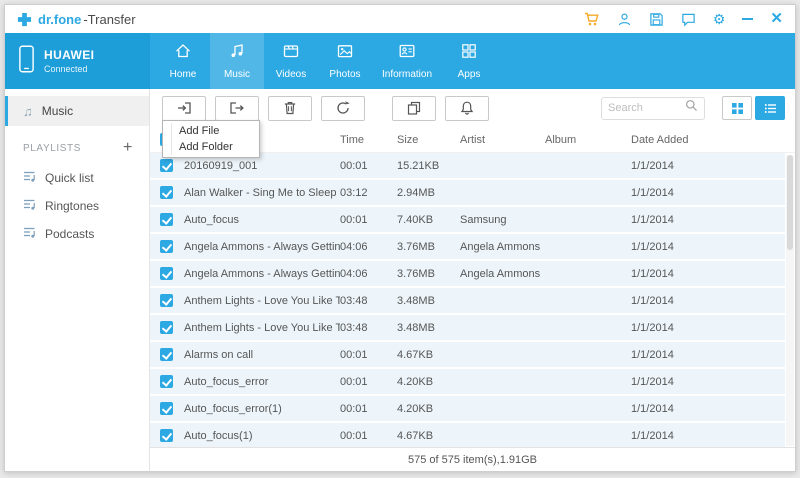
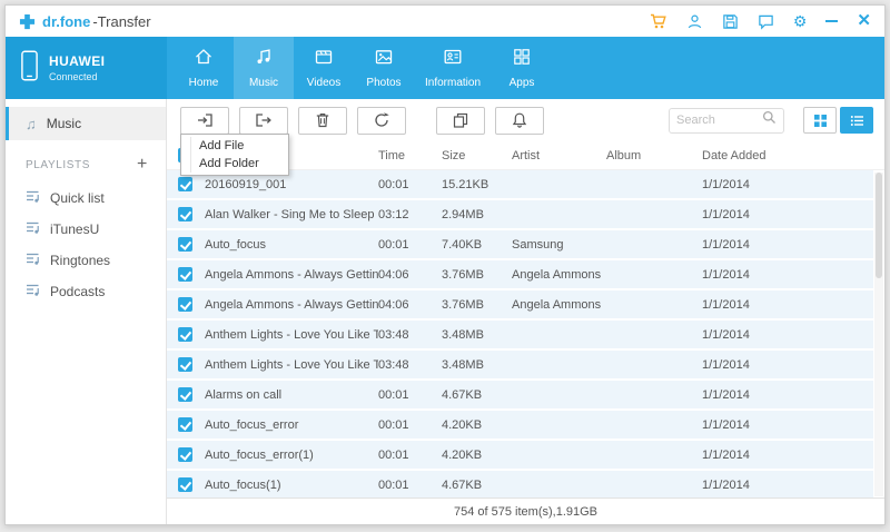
  dr.fone
  -Transfer
  ⚙
  ✕
  HUAWEI
  Connected
  Home
  Music
  Videos
  Photos
  Information
  Apps
  ♫
  Music
  PLAYLISTS
  +
  Quick list
+ iTunesU
  Ringtones
  Podcasts
  Search
  Add File
  Add Folder
  Time
  Size
  Artist
  Album
  Date Added
  20160919_001
  00:01
  15.21KB
  1/1/2014
  Alan Walker - Sing Me to Sleep
  03:12
  2.94MB
  1/1/2014
  Auto_focus
  00:01
  7.40KB
  Samsung
  1/1/2014
  Angela Ammons - Always Gettin
  04:06
  3.76MB
  Angela Ammons
  1/1/2014
  Angela Ammons - Always Gettin
  04:06
  3.76MB
  Angela Ammons
  1/1/2014
  Anthem Lights - Love You Like T
  03:48
  3.48MB
  1/1/2014
  Anthem Lights - Love You Like T
  03:48
  3.48MB
  1/1/2014
  Alarms on call
  00:01
  4.67KB
  1/1/2014
  Auto_focus_error
  00:01
  4.20KB
  1/1/2014
  Auto_focus_error(1)
  00:01
  4.20KB
  1/1/2014
  Auto_focus(1)
  00:01
  4.67KB
  1/1/2014
- 575 of 575 item(s),1.91GB
+ 754 of 575 item(s),1.91GB
